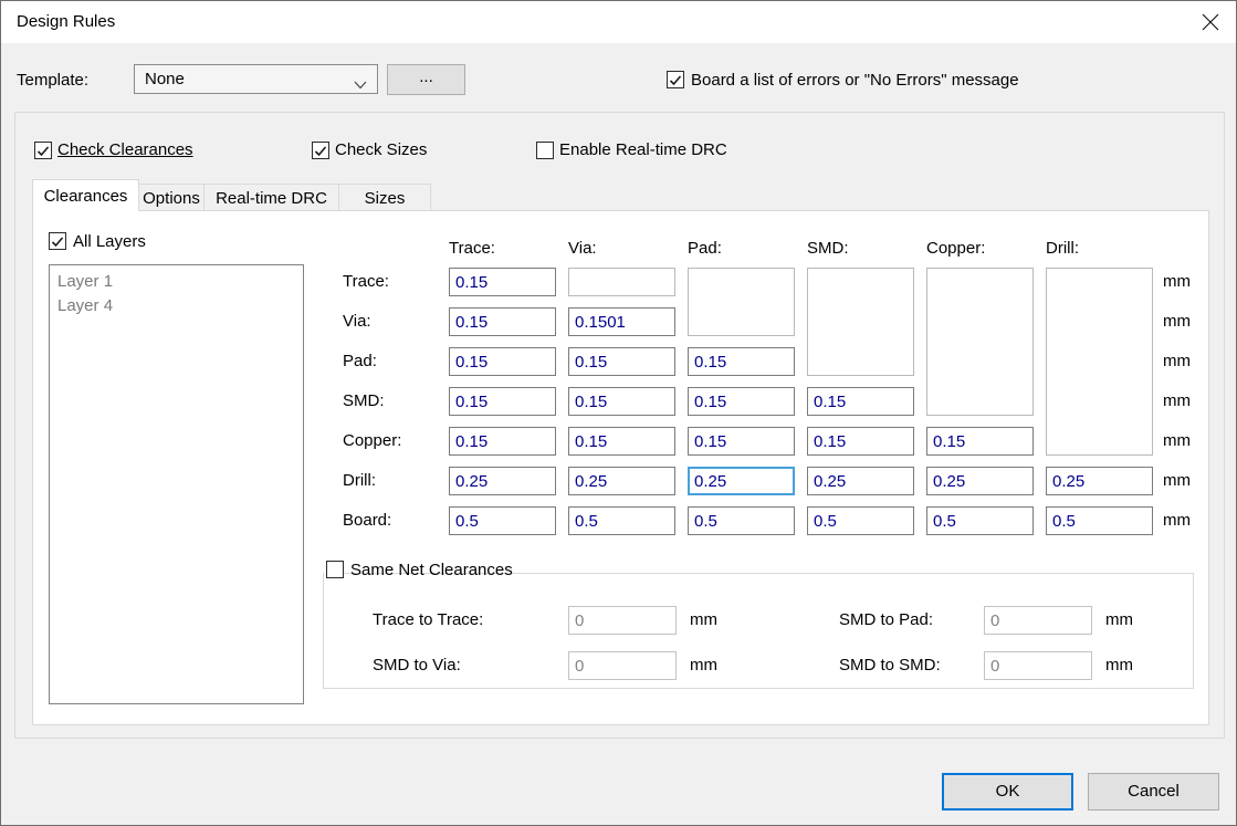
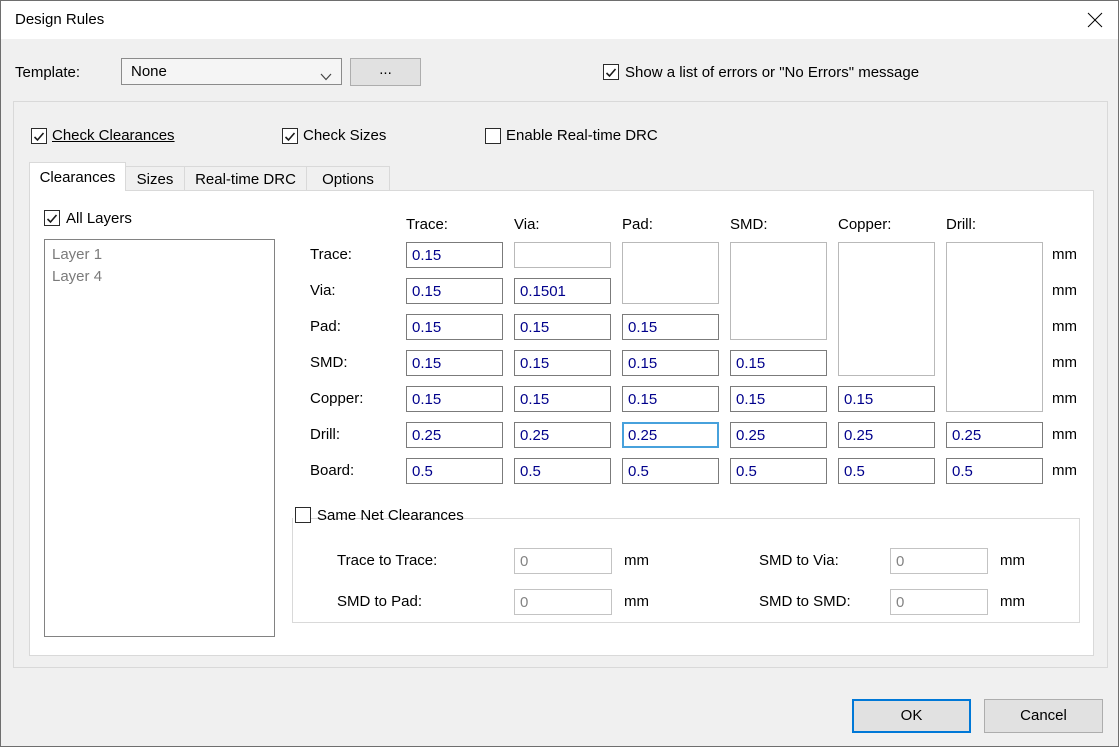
  Design Rules
  Template:
  None
  ...
- Board a list of errors or "No Errors" message
+ Show a list of errors or "No Errors" message
  Check Clearances
  Check Sizes
  Enable Real-time DRC
  Clearances
- Options
+ Sizes
  Real-time DRC
- Sizes
+ Options
  All Layers
  Layer 1
  Layer 4
  Trace:
  Via:
  Pad:
  SMD:
  Copper:
  Drill:
  Trace:
  mm
  Via:
  mm
  Pad:
  mm
  SMD:
  mm
  Copper:
  mm
  Drill:
  mm
  Board:
  mm
  0.15
  0.15
  0.1501
  0.15
  0.15
  0.15
  0.15
  0.15
  0.15
  0.15
  0.15
  0.15
  0.15
  0.15
  0.15
  0.25
  0.25
  0.25
  0.25
  0.25
  0.25
  0.5
  0.5
  0.5
  0.5
  0.5
  0.5
  Same Net Clearances
  Trace to Trace:
  0
  mm
- SMD to Via:
+ SMD to Pad:
  0
  mm
- SMD to Pad:
+ SMD to Via:
  0
  mm
  SMD to SMD:
  0
  mm
  OK
  Cancel
